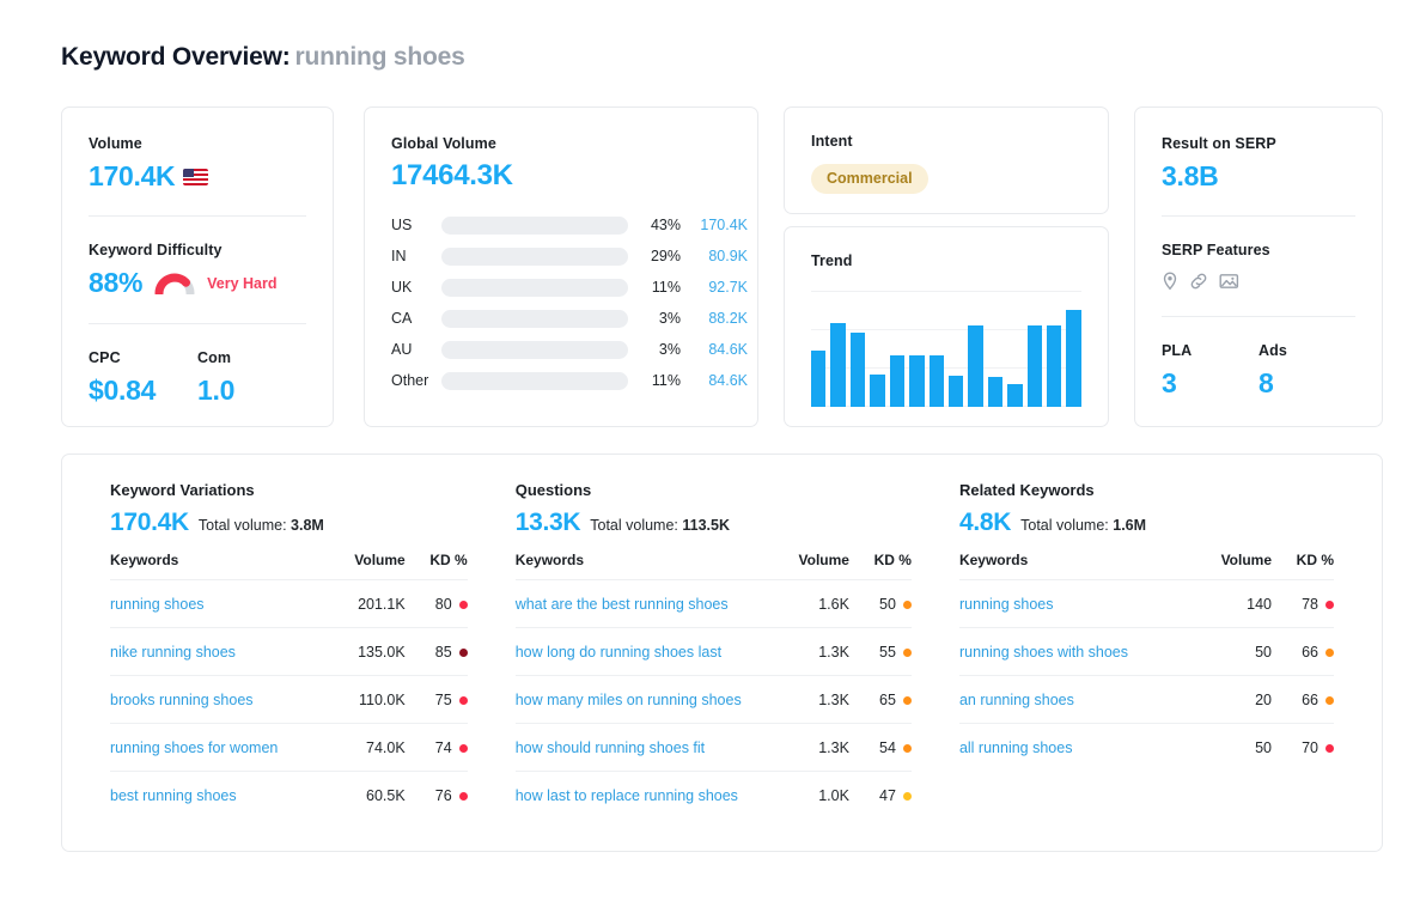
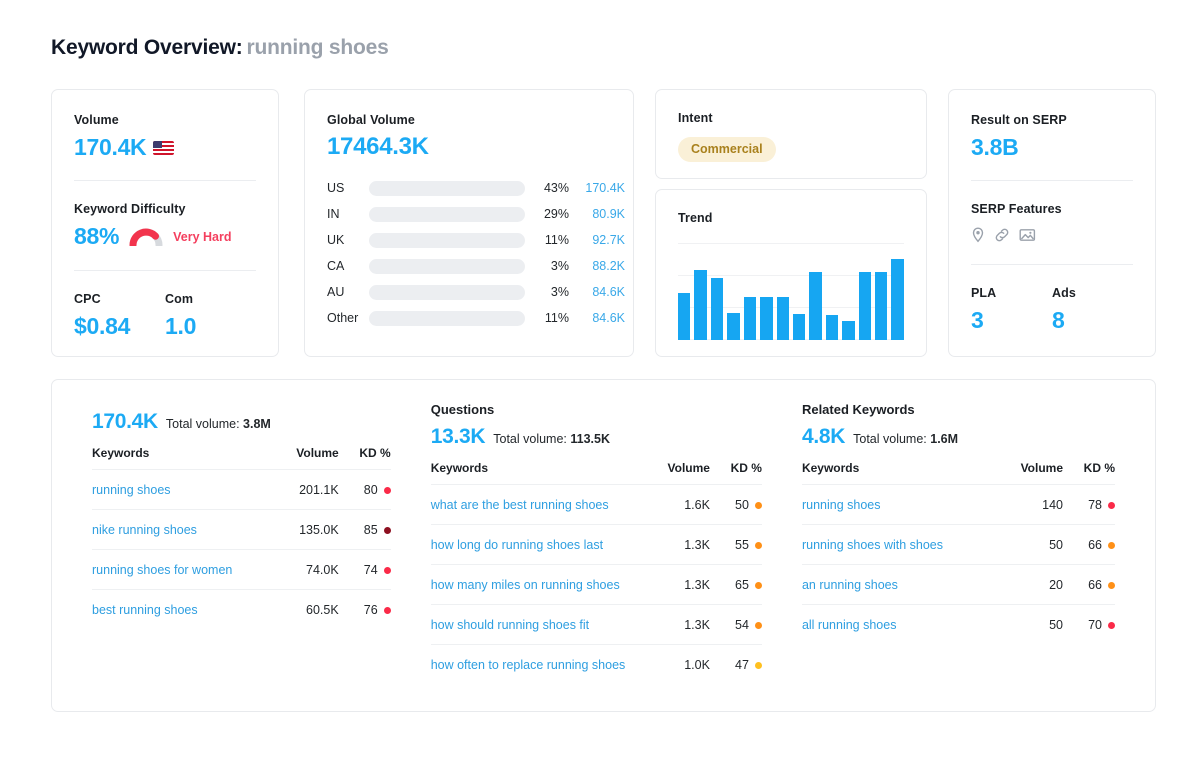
  Keyword Overview: running shoes
  Volume
  170.4K
  Keyword Difficulty
  88%
  Very Hard
  CPC
  $0.84
  Com
  1.0
  Global Volume
  17464.3K
  US
  43%
  170.4K
  IN
  29%
  80.9K
  UK
  11%
  92.7K
  CA
  3%
  88.2K
  AU
  3%
  84.6K
  Other
  11%
  84.6K
  Intent
  Commercial
  Trend
  Result on SERP
  3.8B
  SERP Features
  PLA
  3
  Ads
  8
- Keyword Variations
  170.4K
  Total volume: 3.8M
  Keywords	Volume	KD %
  running shoes	201.1K	80
  nike running shoes	135.0K	85
- brooks running shoes	110.0K	75
  running shoes for women	74.0K	74
  best running shoes	60.5K	76
  Questions
  13.3K
  Total volume: 113.5K
  Keywords	Volume	KD %
  what are the best running shoes	1.6K	50
  how long do running shoes last	1.3K	55
  how many miles on running shoes	1.3K	65
  how should running shoes fit	1.3K	54
- how last to replace running shoes	1.0K	47
+ how often to replace running shoes	1.0K	47
  Related Keywords
  4.8K
  Total volume: 1.6M
  Keywords	Volume	KD %
  running shoes	140	78
  running shoes with shoes	50	66
  an running shoes	20	66
  all running shoes	50	70
